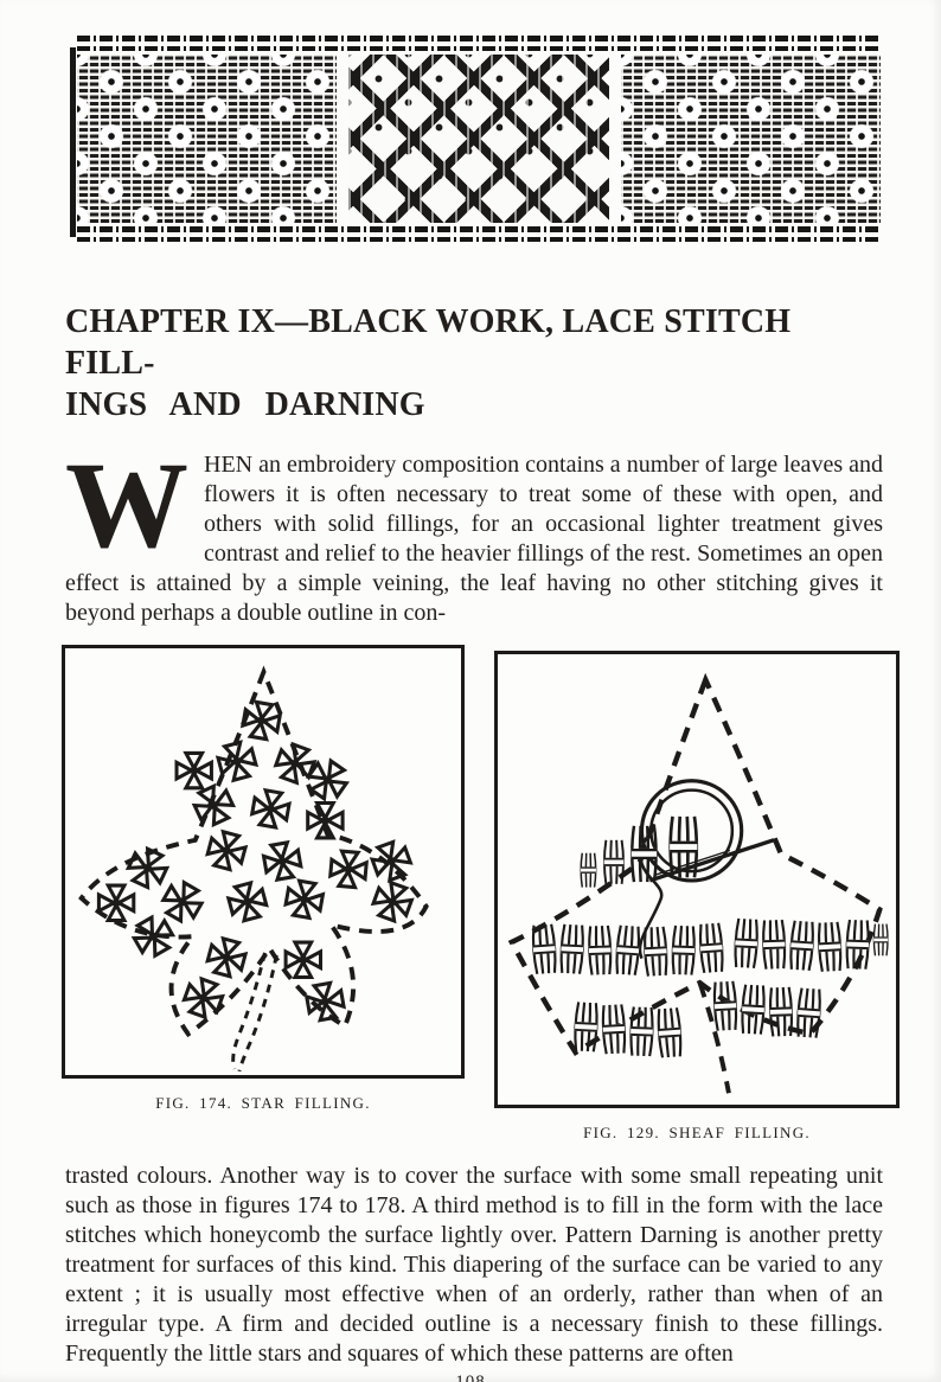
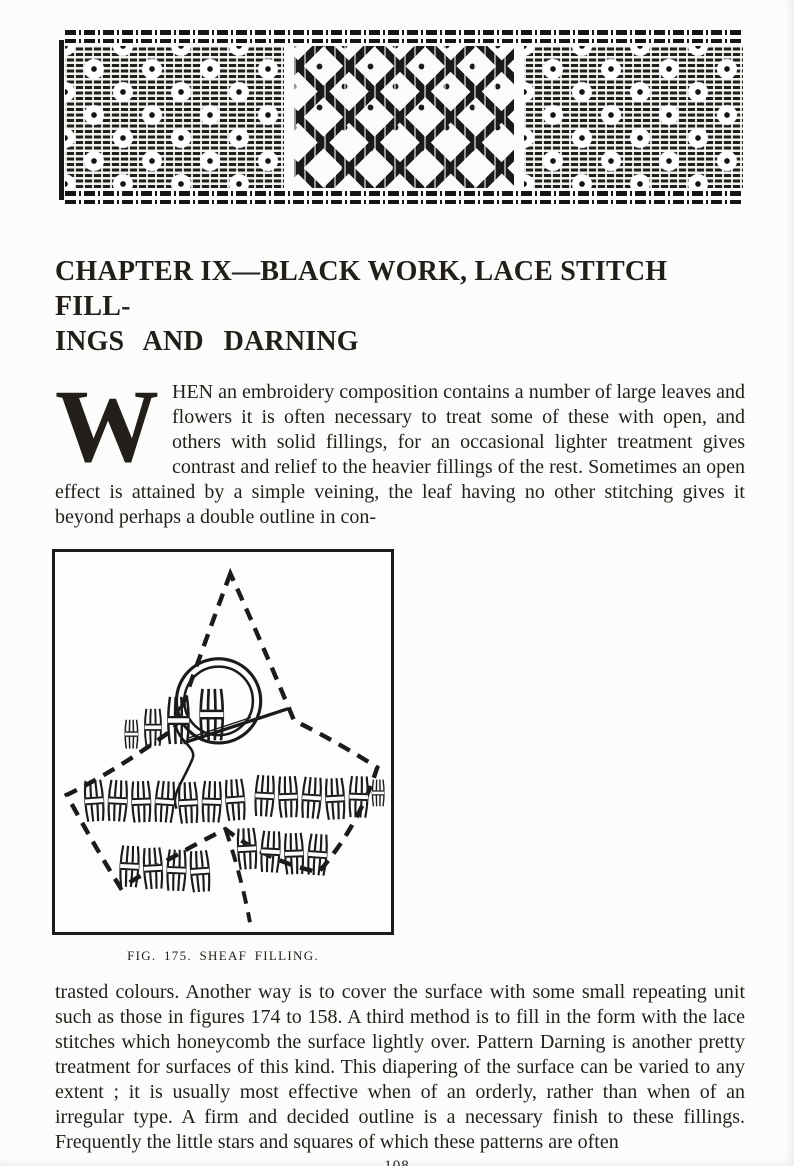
  CHAPTER IX—BLACK WORK, LACE STITCH FILL-
  INGS AND DARNING
  W
  HEN an embroidery composition contains a number of large leaves and flowers it is often necessary to treat some of these with open, and others with solid fillings, for an occasional lighter treatment gives contrast and relief to the heavier fillings of the rest. Sometimes an open effect is attained by a simple veining, the leaf having no other stitching gives it beyond perhaps a double outline in con-
- FIG. 174. STAR FILLING.
- FIG. 129. SHEAF FILLING.
+ FIG. 175. SHEAF FILLING.
- trasted colours. Another way is to cover the surface with some small repeating unit such as those in figures 174 to 178. A third method is to fill in the form with the lace stitches which honeycomb the surface lightly over. Pattern Darning is another pretty treatment for surfaces of this kind. This diapering of the surface can be varied to any extent ; it is usually most effective when of an orderly, rather than when of an irregular type. A firm and decided outline is a necessary finish to these fillings. Frequently the little stars and squares of which these patterns are often
+ trasted colours. Another way is to cover the surface with some small repeating unit such as those in figures 174 to 158. A third method is to fill in the form with the lace stitches which honeycomb the surface lightly over. Pattern Darning is another pretty treatment for surfaces of this kind. This diapering of the surface can be varied to any extent ; it is usually most effective when of an orderly, rather than when of an irregular type. A firm and decided outline is a necessary finish to these fillings. Frequently the little stars and squares of which these patterns are often
